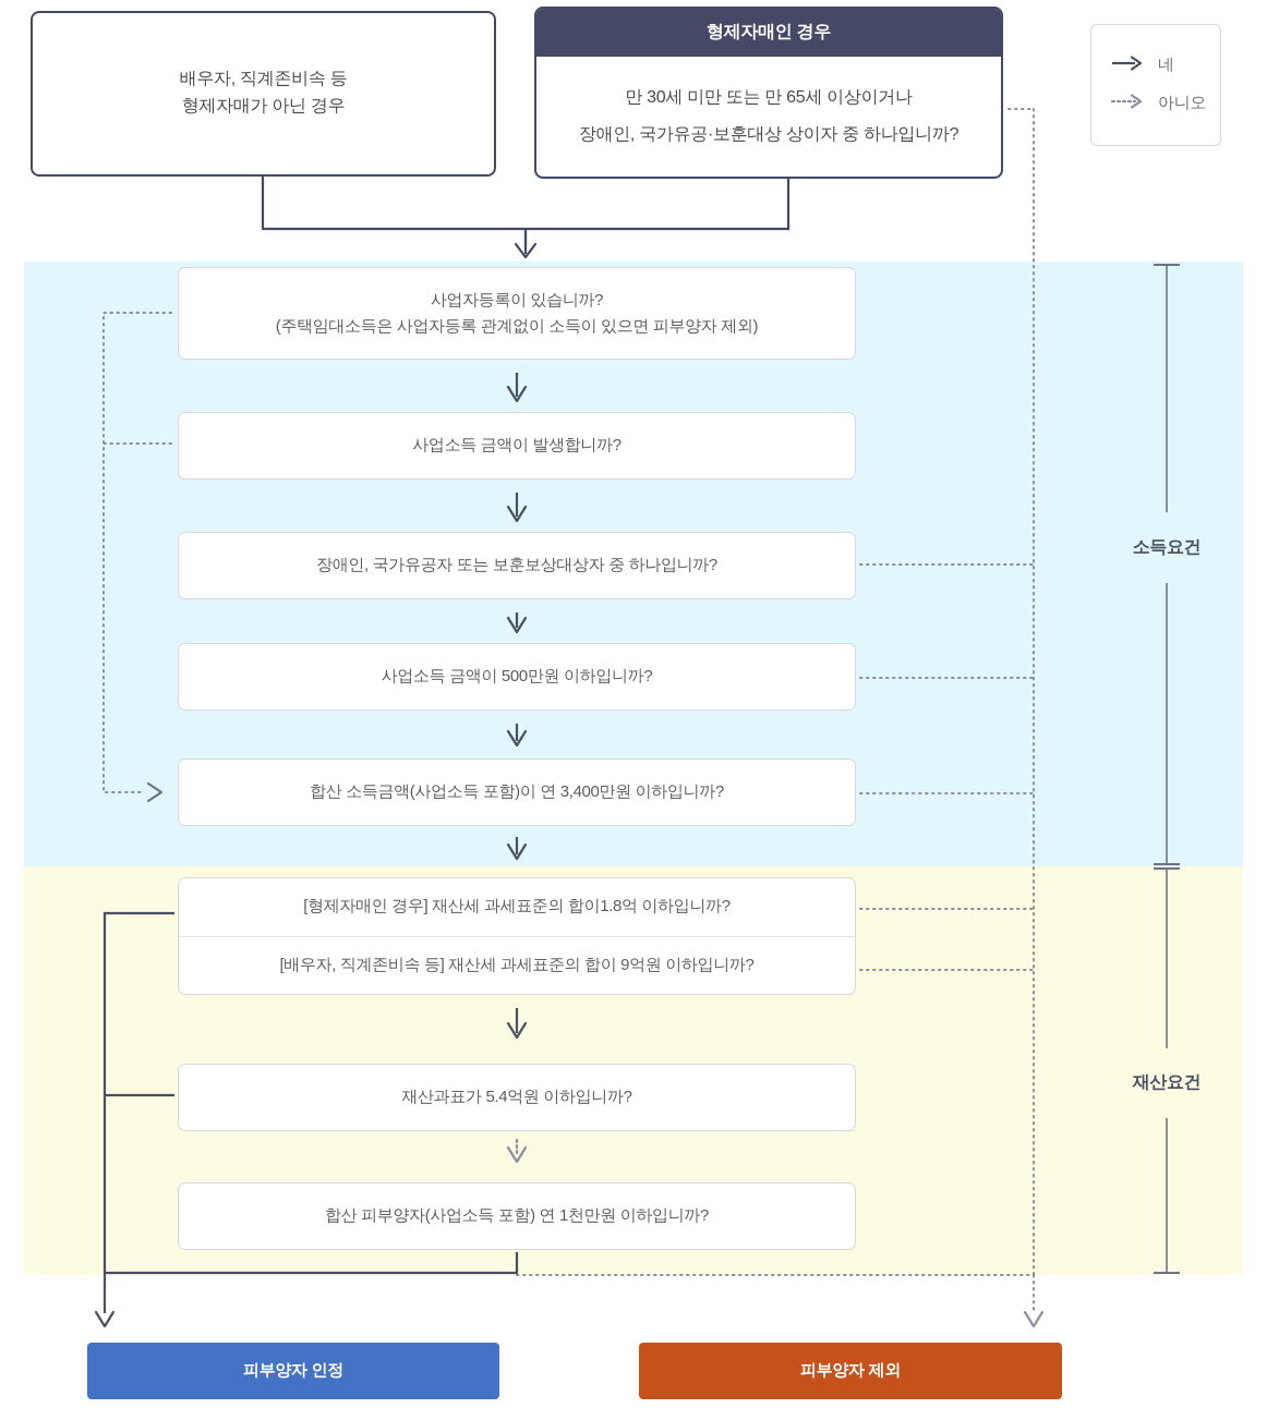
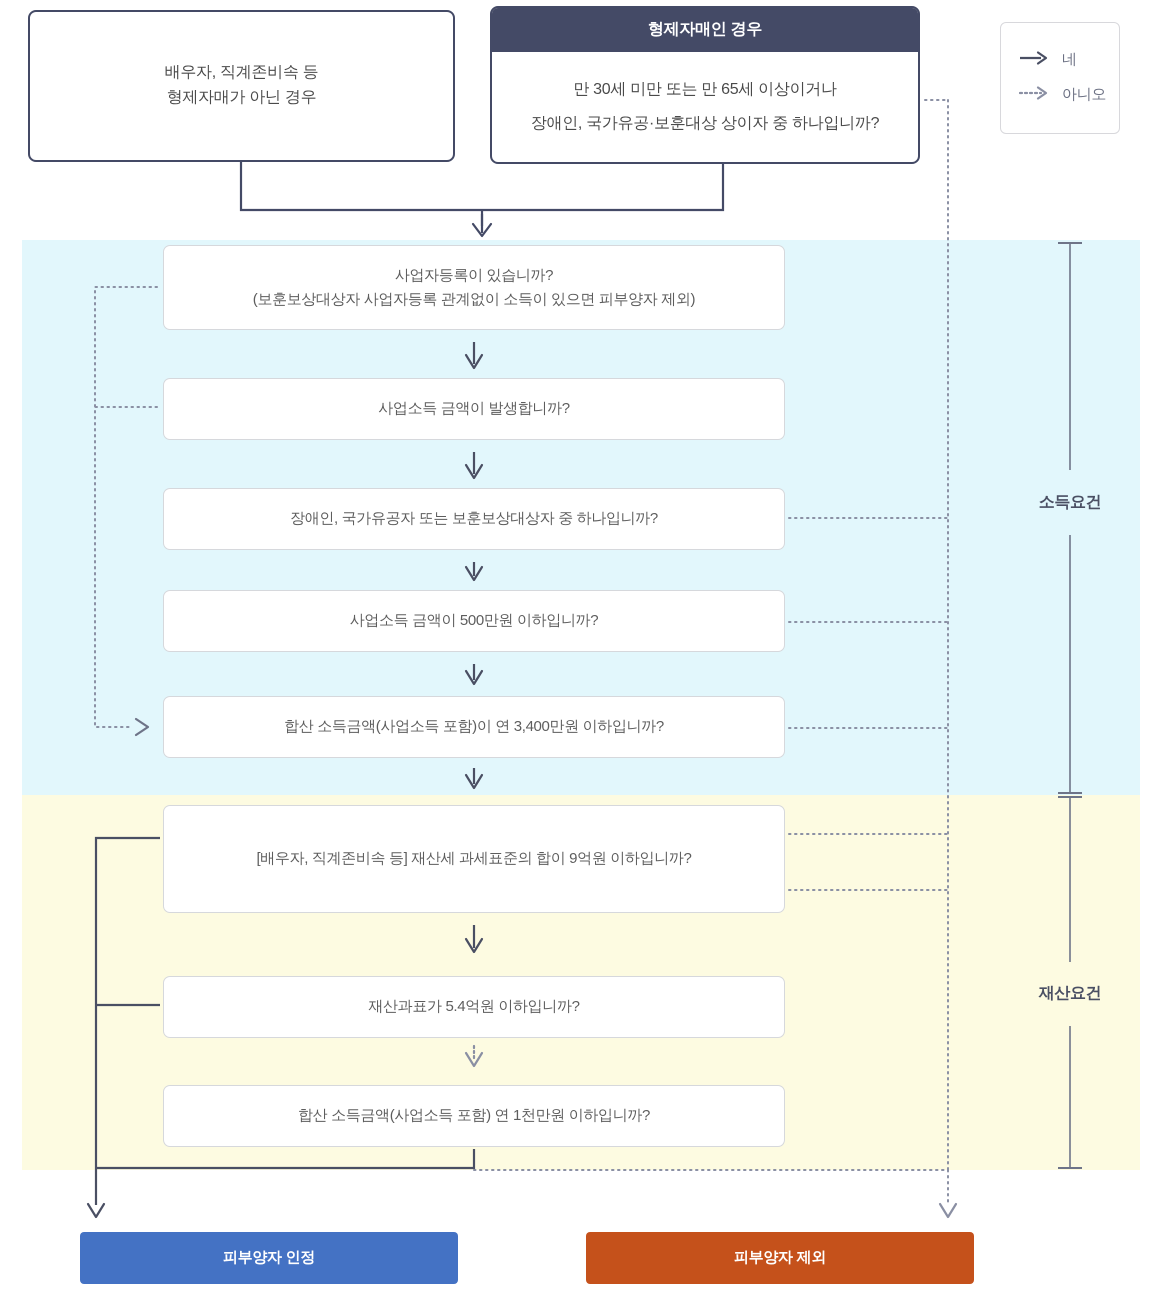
  배우자, 직계존비속 등
  형제자매가 아닌 경우
  형제자매인 경우
  만 30세 미만 또는 만 65세 이상이거나
  장애인, 국가유공·보훈대상 상이자 중 하나입니까?
  네
  아니오
  사업자등록이 있습니까?
- (주택임대소득은 사업자등록 관계없이 소득이 있으면 피부양자 제외)
+ (보훈보상대상자 사업자등록 관계없이 소득이 있으면 피부양자 제외)
  사업소득 금액이 발생합니까?
  장애인, 국가유공자 또는 보훈보상대상자 중 하나입니까?
  사업소득 금액이 500만원 이하입니까?
  합산 소득금액(사업소득 포함)이 연 3,400만원 이하입니까?
- [형제자매인 경우] 재산세 과세표준의 합이1.8억 이하입니까?
  [배우자, 직계존비속 등] 재산세 과세표준의 합이 9억원 이하입니까?
  재산과표가 5.4억원 이하입니까?
- 합산 피부양자(사업소득 포함) 연 1천만원 이하입니까?
+ 합산 소득금액(사업소득 포함) 연 1천만원 이하입니까?
  소득요건
  재산요건
  피부양자 인정
  피부양자 제외
